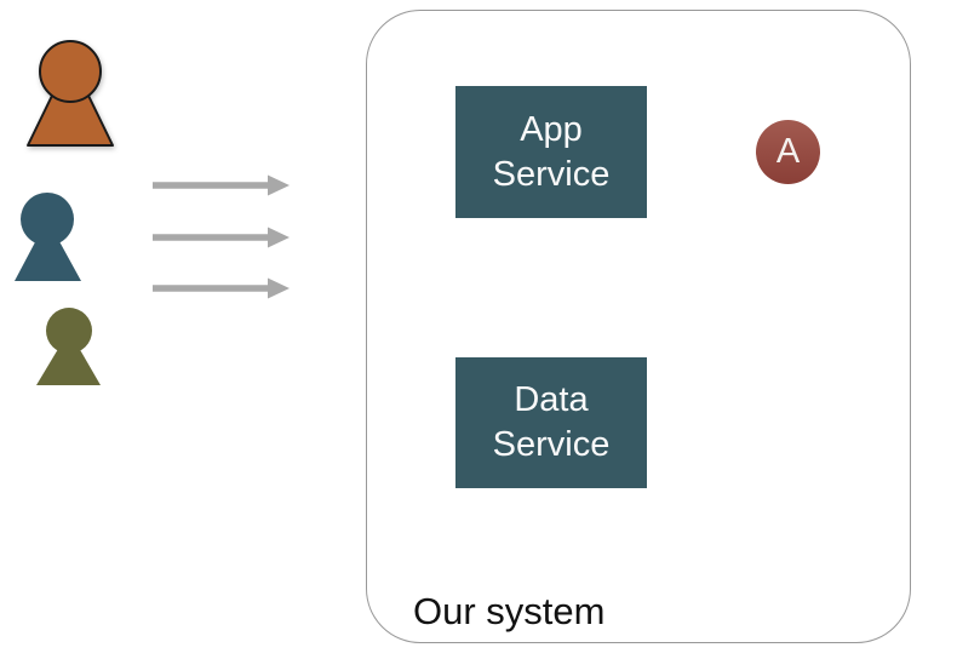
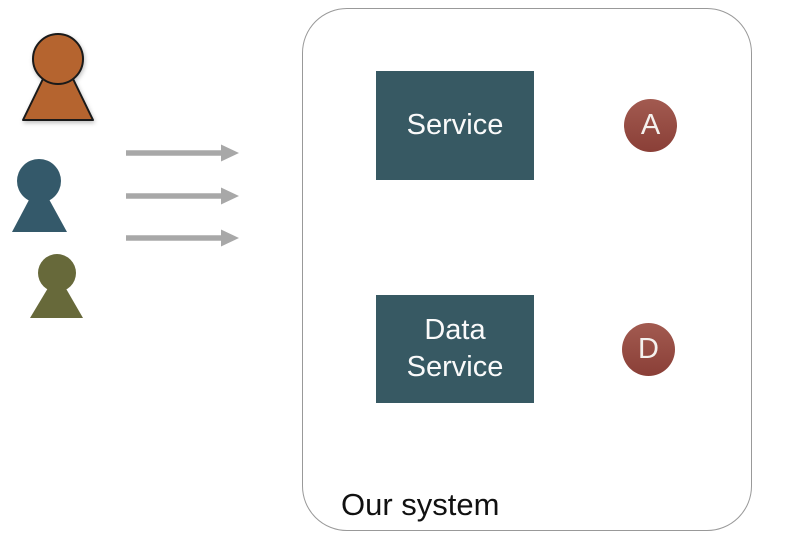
- App
  Service
  A
  Data
  Service
+ D
  Our system
